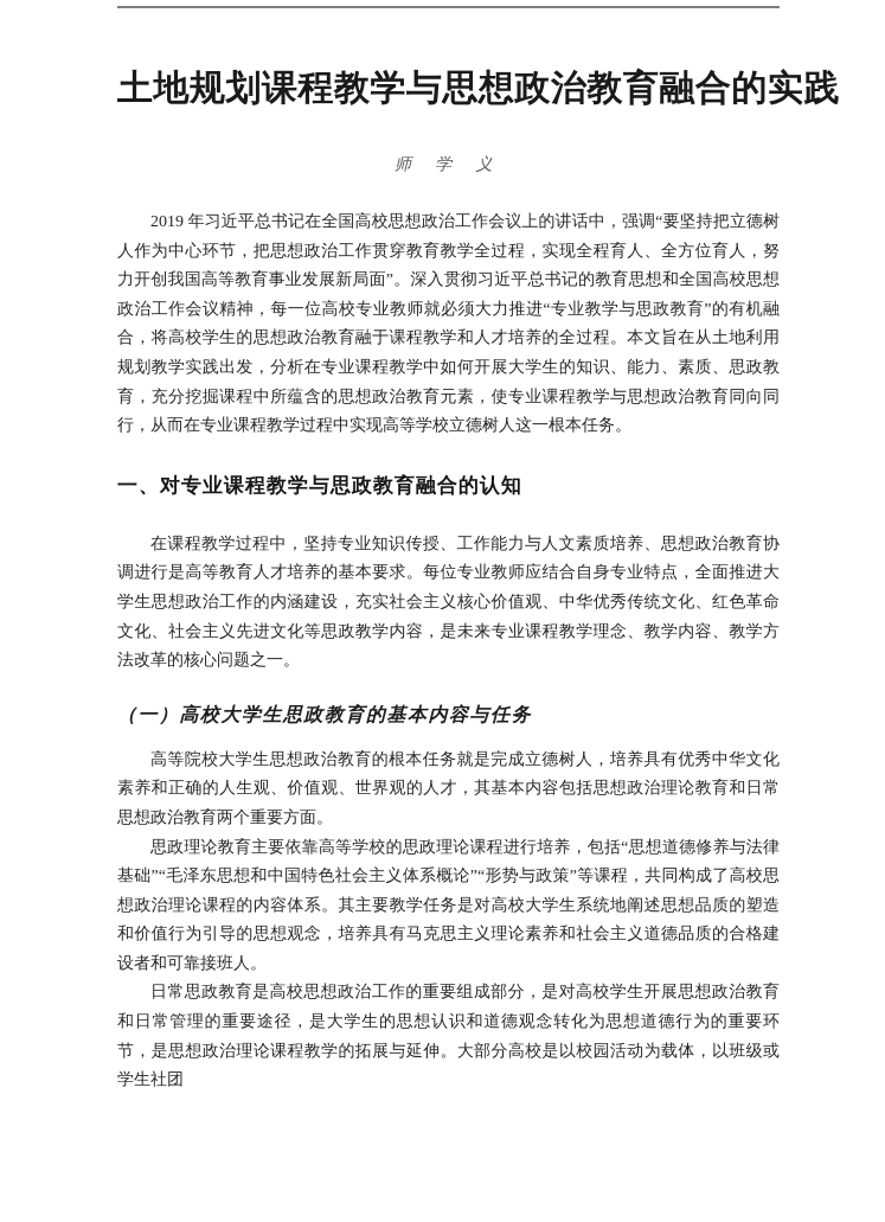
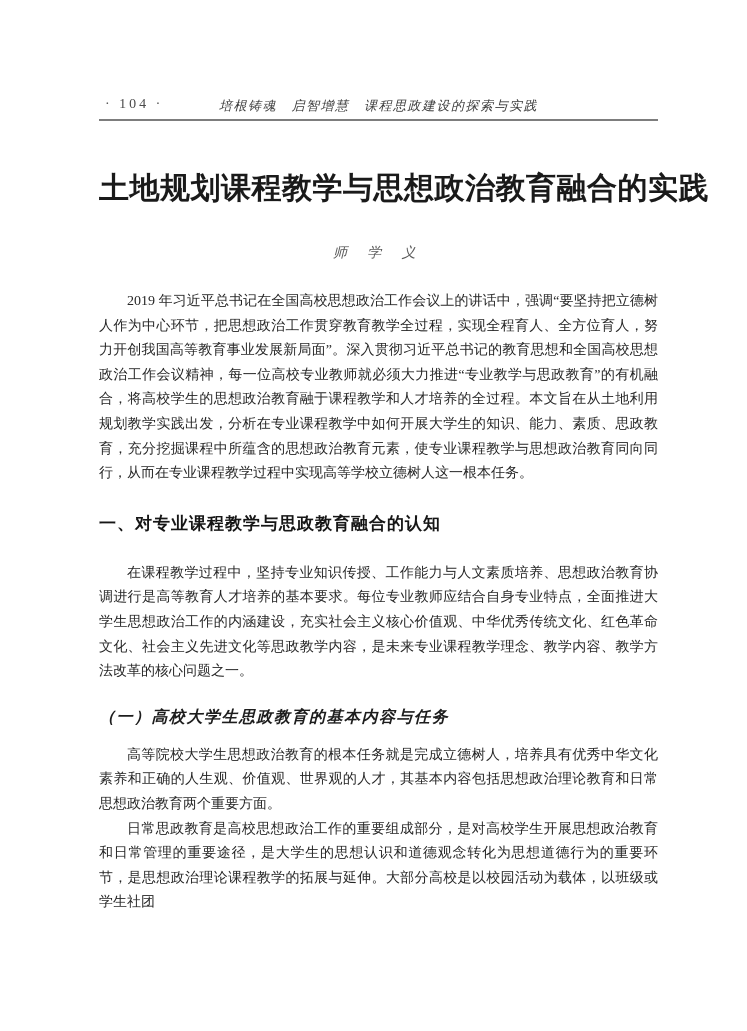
+ · 104 ·
+ 培根铸魂 启智增慧 课程思政建设的探索与实践
  土地规划课程教学与思想政治教育融合的实践
  师 学 义
  2019 年习近平总书记在全国高校思想政治工作会议上的讲话中，强调“要坚持把立德树人作为中心环节，把思想政治工作贯穿教育教学全过程，实现全程育人、全方位育人，努力开创我国高等教育事业发展新局面”。深入贯彻习近平总书记的教育思想和全国高校思想政治工作会议精神，每一位高校专业教师就必须大力推进“专业教学与思政教育”的有机融合，将高校学生的思想政治教育融于课程教学和人才培养的全过程。本文旨在从土地利用规划教学实践出发，分析在专业课程教学中如何开展大学生的知识、能力、素质、思政教育，充分挖掘课程中所蕴含的思想政治教育元素，使专业课程教学与思想政治教育同向同行，从而在专业课程教学过程中实现高等学校立德树人这一根本任务。
  一、对专业课程教学与思政教育融合的认知
  在课程教学过程中，坚持专业知识传授、工作能力与人文素质培养、思想政治教育协调进行是高等教育人才培养的基本要求。每位专业教师应结合自身专业特点，全面推进大学生思想政治工作的内涵建设，充实社会主义核心价值观、中华优秀传统文化、红色革命文化、社会主义先进文化等思政教学内容，是未来专业课程教学理念、教学内容、教学方法改革的核心问题之一。
  （一）高校大学生思政教育的基本内容与任务
  高等院校大学生思想政治教育的根本任务就是完成立德树人，培养具有优秀中华文化素养和正确的人生观、价值观、世界观的人才，其基本内容包括思想政治理论教育和日常思想政治教育两个重要方面。
- 思政理论教育主要依靠高等学校的思政理论课程进行培养，包括“思想道德修养与法律基础”“毛泽东思想和中国特色社会主义体系概论”“形势与政策”等课程，共同构成了高校思想政治理论课程的内容体系。其主要教学任务是对高校大学生系统地阐述思想品质的塑造和价值行为引导的思想观念，培养具有马克思主义理论素养和社会主义道德品质的合格建设者和可靠接班人。
  日常思政教育是高校思想政治工作的重要组成部分，是对高校学生开展思想政治教育和日常管理的重要途径，是大学生的思想认识和道德观念转化为思想道德行为的重要环节，是思想政治理论课程教学的拓展与延伸。大部分高校是以校园活动为载体，以班级或学生社团
